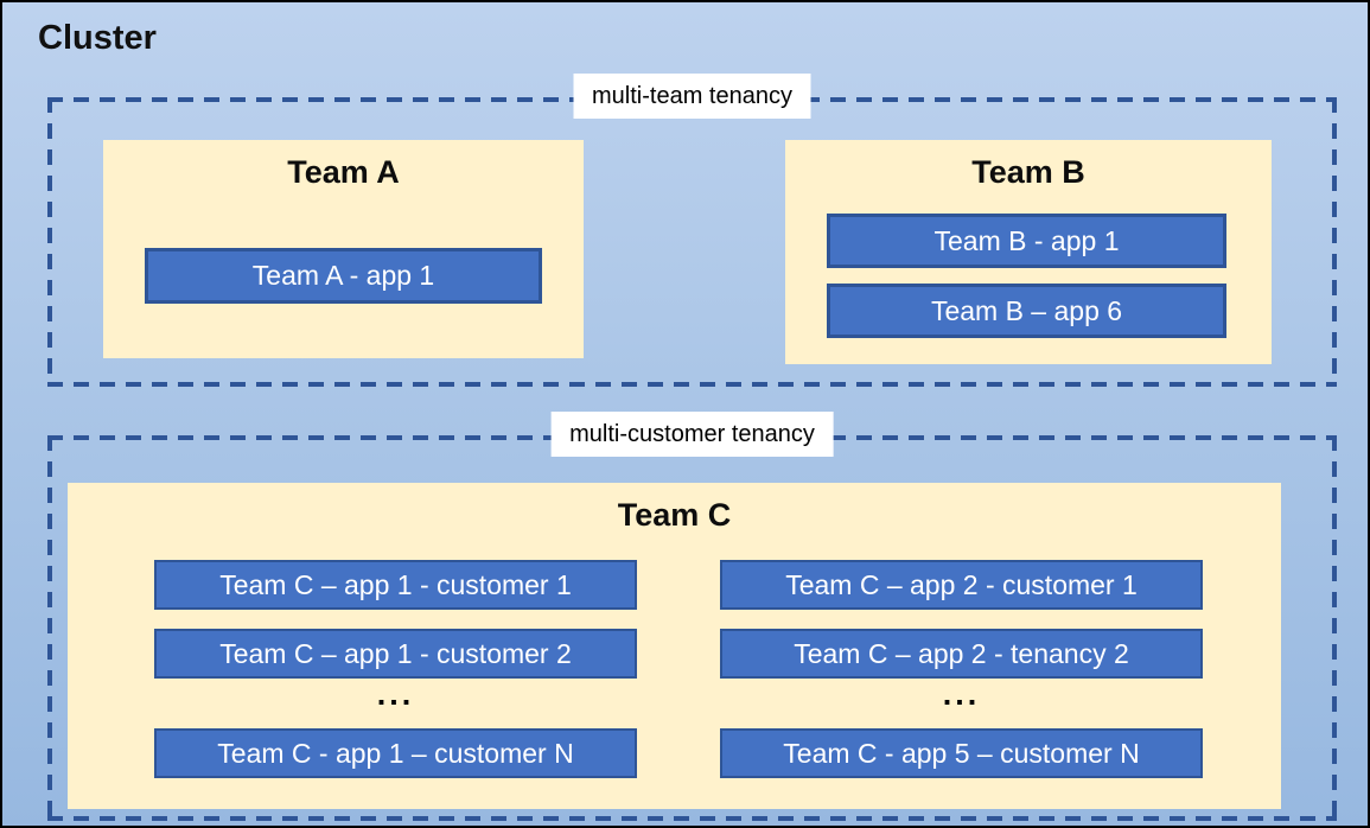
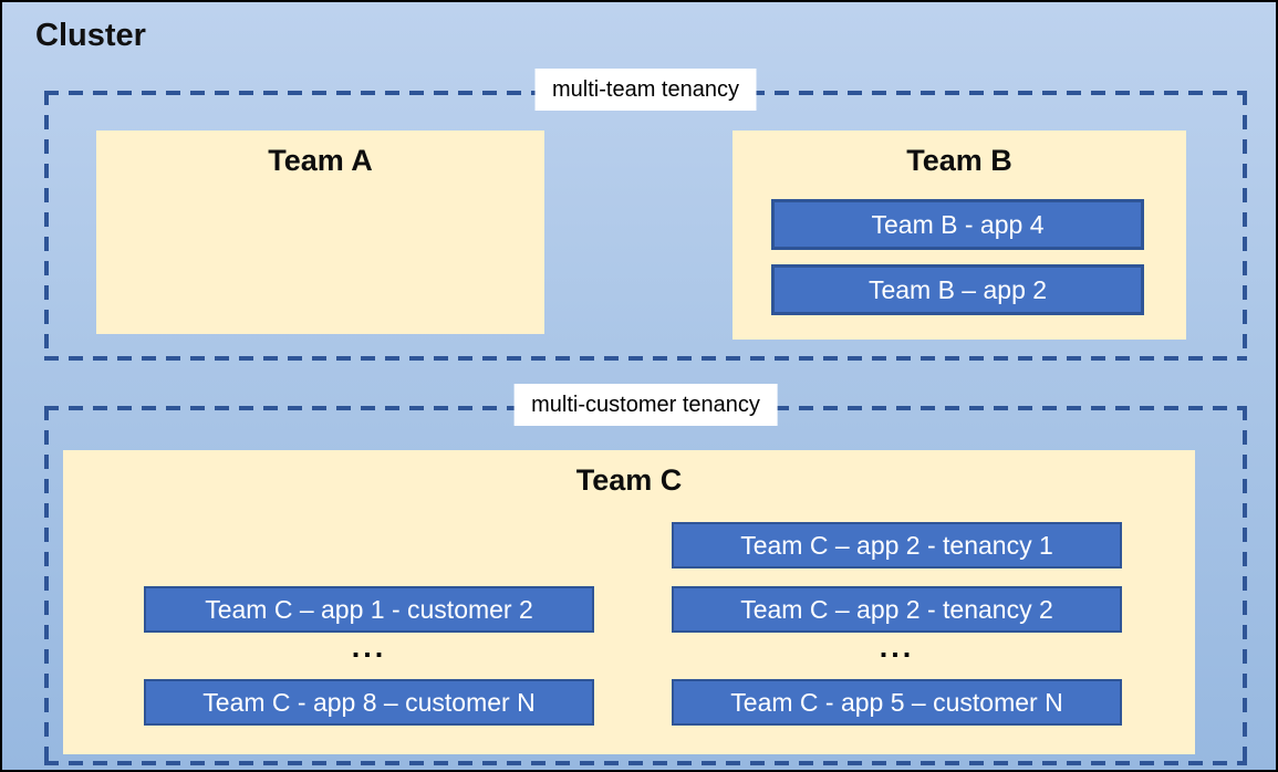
  Cluster
  multi-team tenancy
  Team A
- Team A - app 1
  Team B
- Team B - app 1
+ Team B - app 4
- Team B – app 6
+ Team B – app 2
  multi-customer tenancy
  Team C
- Team C – app 1 - customer 1
  Team C – app 1 - customer 2
  ...
- Team C - app 1 – customer N
+ Team C - app 8 – customer N
- Team C – app 2 - customer 1
+ Team C – app 2 - tenancy 1
  Team C – app 2 - tenancy 2
  ...
  Team C - app 5 – customer N
